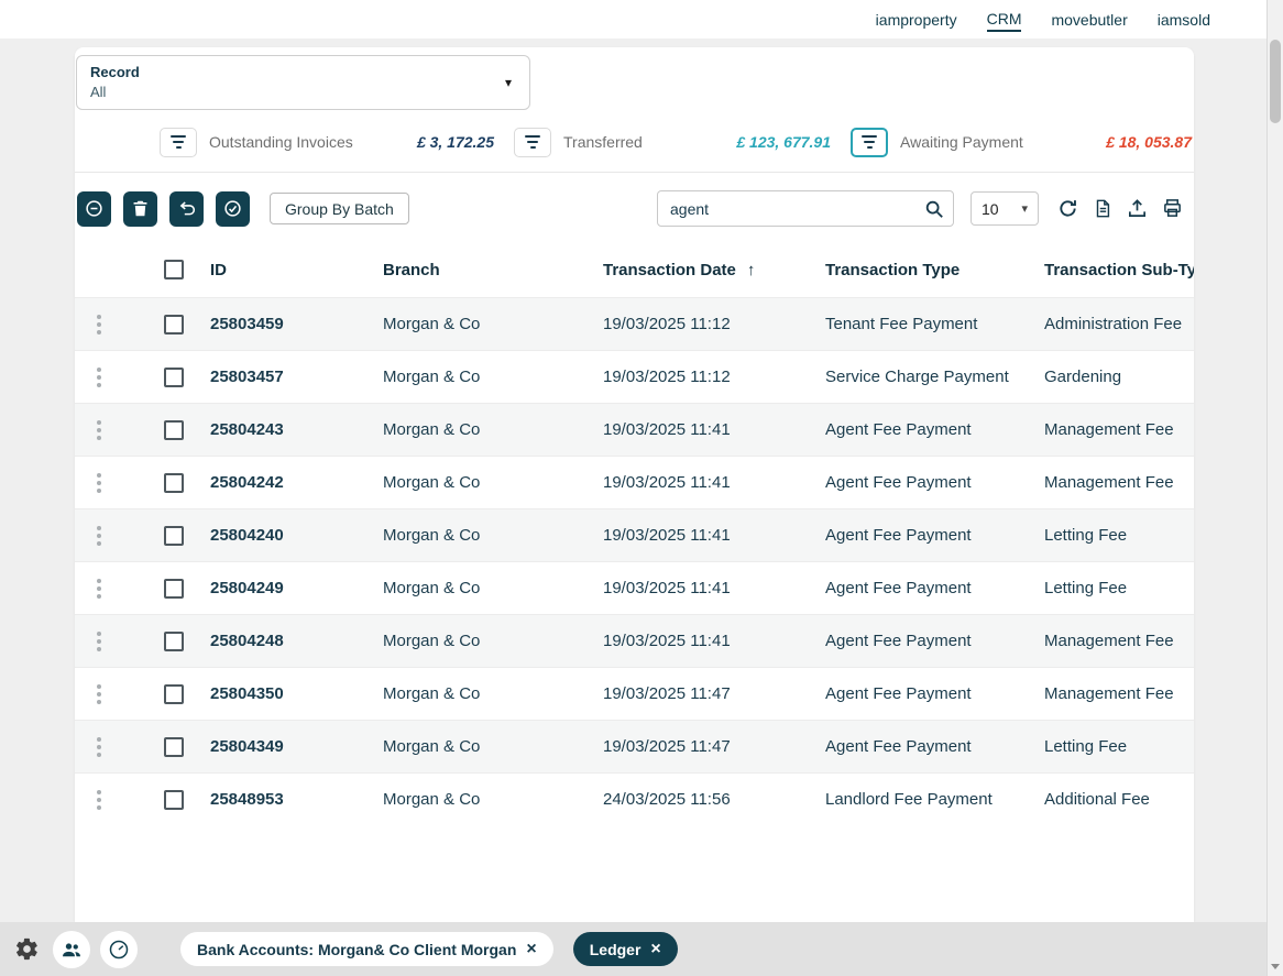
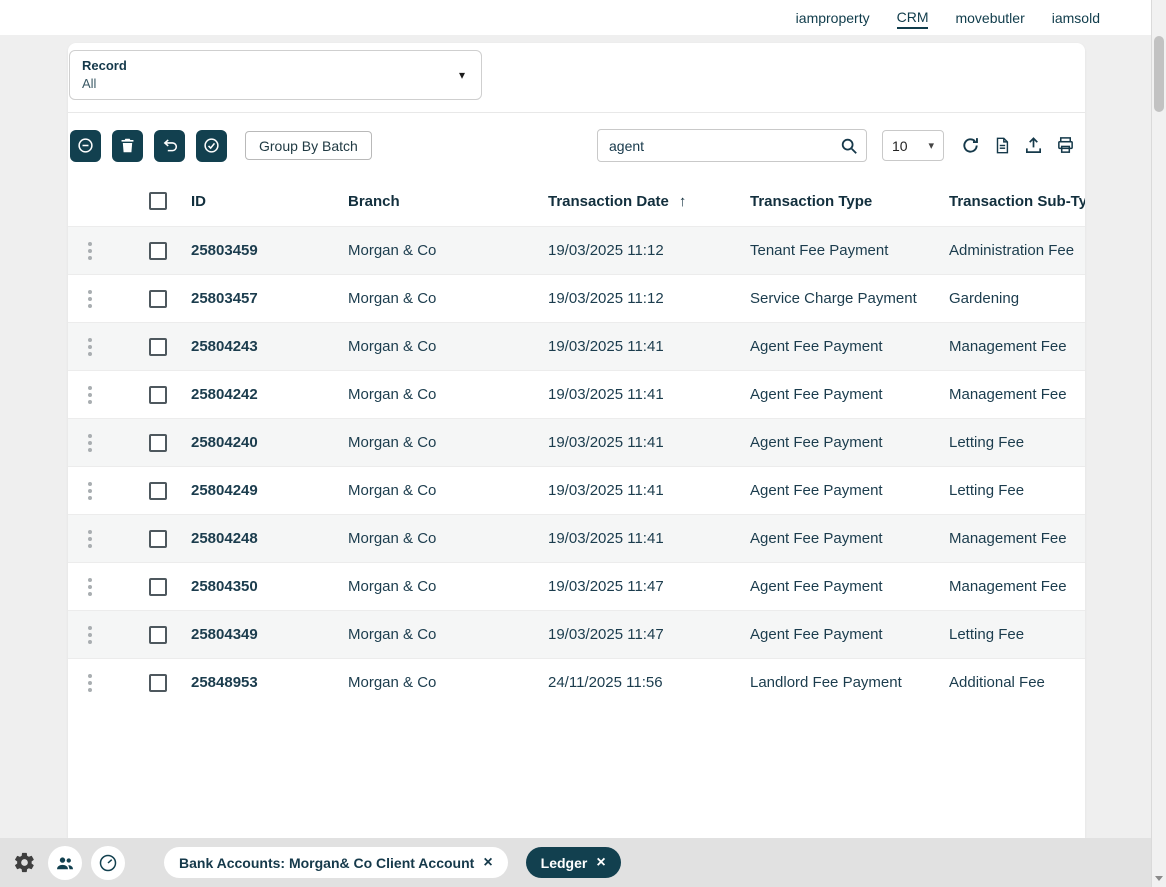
  iamproperty
  CRM
  movebutler
  iamsold
  Record
  All
  ▾
- Outstanding Invoices
- £ 3, 172.25
- Transferred
- £ 123, 677.91
- Awaiting Payment
- £ 18, 053.87
  Group By Batch
  agent
  10
  ▾
  ID
  Branch
  Transaction Date
  ↑
  Transaction Type
  Transaction Sub-Ty
  25803459
  Morgan & Co
  19/03/2025 11:12
  Tenant Fee Payment
  Administration Fee
  25803457
  Morgan & Co
  19/03/2025 11:12
  Service Charge Payment
  Gardening
  25804243
  Morgan & Co
  19/03/2025 11:41
  Agent Fee Payment
  Management Fee
  25804242
  Morgan & Co
  19/03/2025 11:41
  Agent Fee Payment
  Management Fee
  25804240
  Morgan & Co
  19/03/2025 11:41
  Agent Fee Payment
  Letting Fee
  25804249
  Morgan & Co
  19/03/2025 11:41
  Agent Fee Payment
  Letting Fee
  25804248
  Morgan & Co
  19/03/2025 11:41
  Agent Fee Payment
  Management Fee
  25804350
  Morgan & Co
  19/03/2025 11:47
  Agent Fee Payment
  Management Fee
  25804349
  Morgan & Co
  19/03/2025 11:47
  Agent Fee Payment
  Letting Fee
  25848953
  Morgan & Co
- 24/03/2025 11:56
+ 24/11/2025 11:56
  Landlord Fee Payment
  Additional Fee
- Bank Accounts: Morgan& Co Client Morgan
+ Bank Accounts: Morgan& Co Client Account
  ×
  Ledger
  ×
